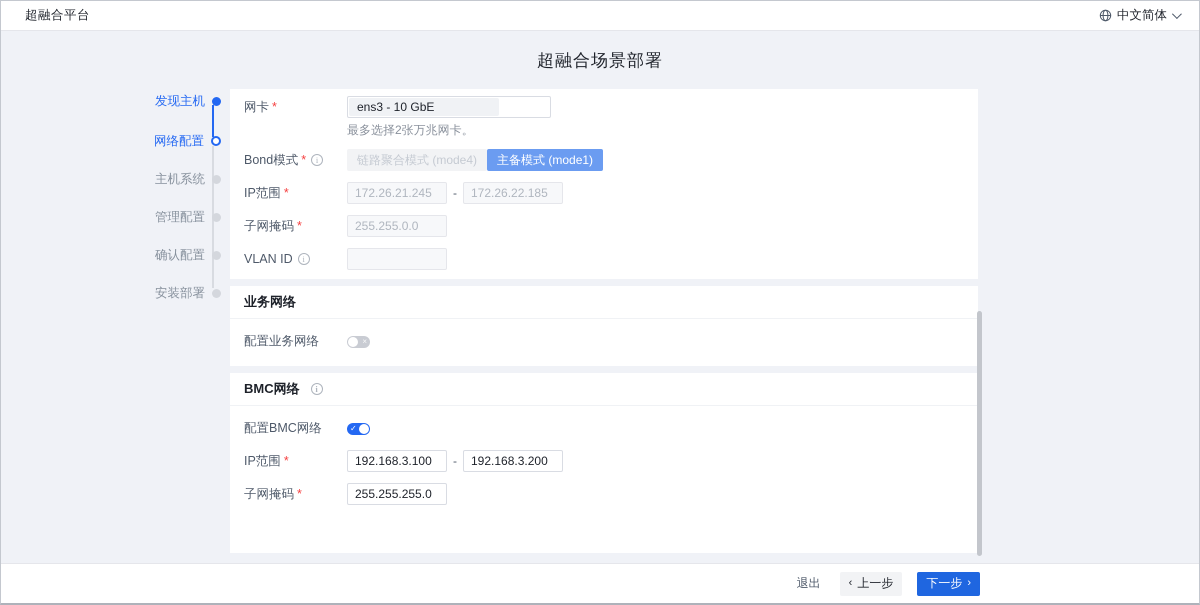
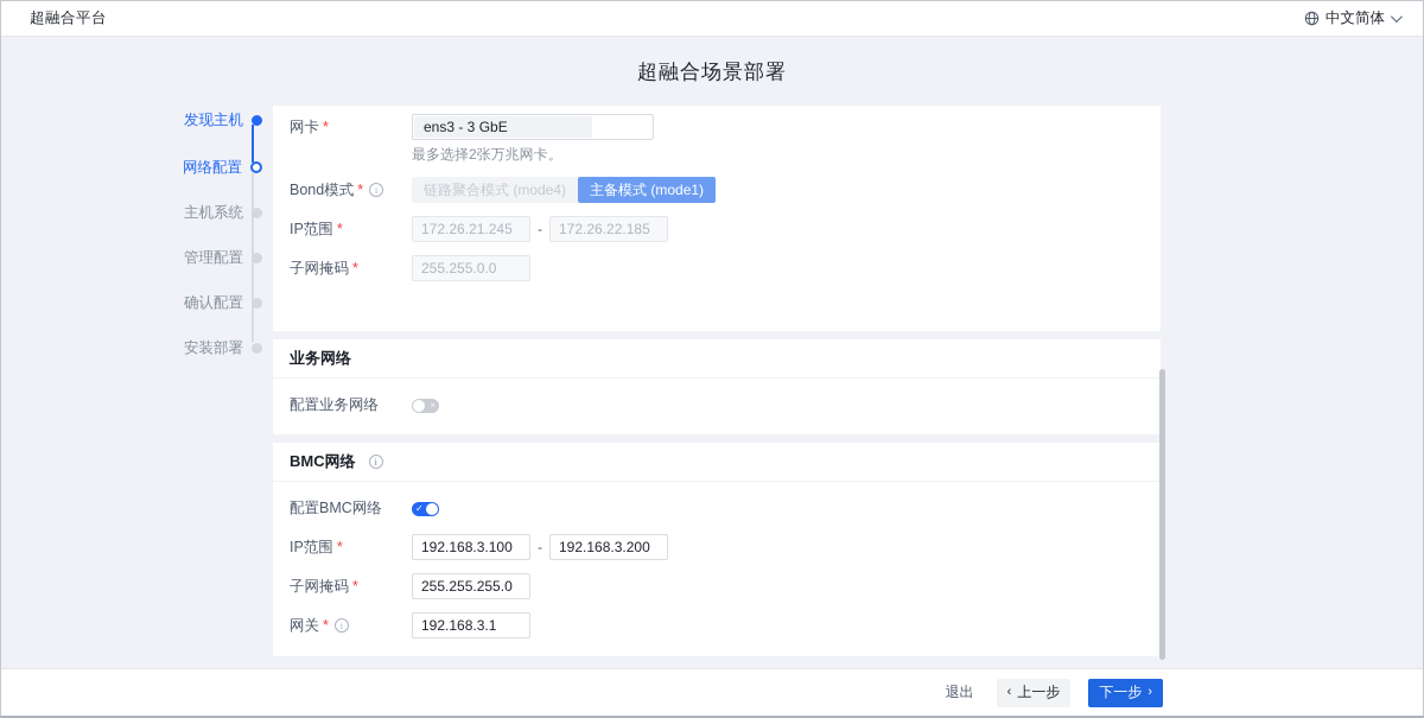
  超融合平台
  中文简体
  超融合场景部署
  发现主机
  网络配置
  主机系统
  管理配置
  确认配置
  安装部署
  网卡
- ens3 - 10 GbE
+ ens3 - 3 GbE
  最多选择2张万兆网卡。
  Bond模式
  链路聚合模式 (mode4)
  主备模式 (mode1)
  IP范围
  172.26.21.245
  -
  172.26.22.185
  子网掩码
  255.255.0.0
- VLAN ID
  业务网络
  配置业务网络
  ×
  BMC网络
  配置BMC网络
  ✓
  IP范围
  192.168.3.100
  -
  192.168.3.200
  子网掩码
  255.255.255.0
+ 网关
+ 192.168.3.1
  退出
  ‹
  上一步
  下一步
  ›
